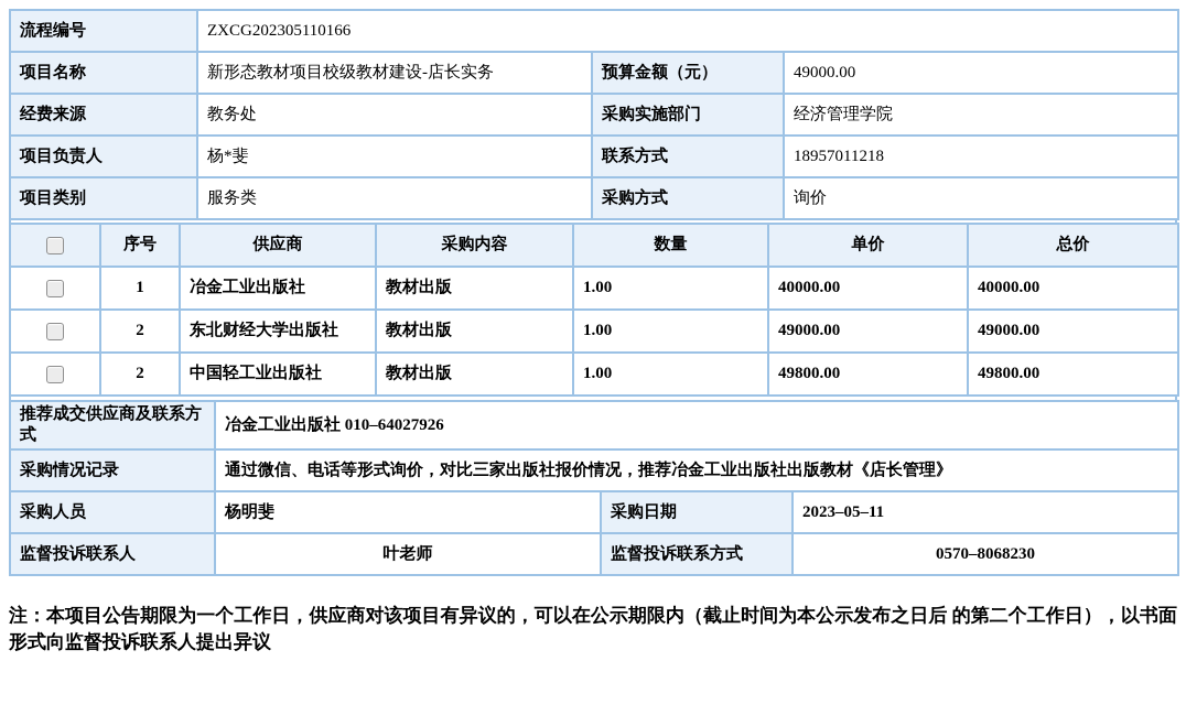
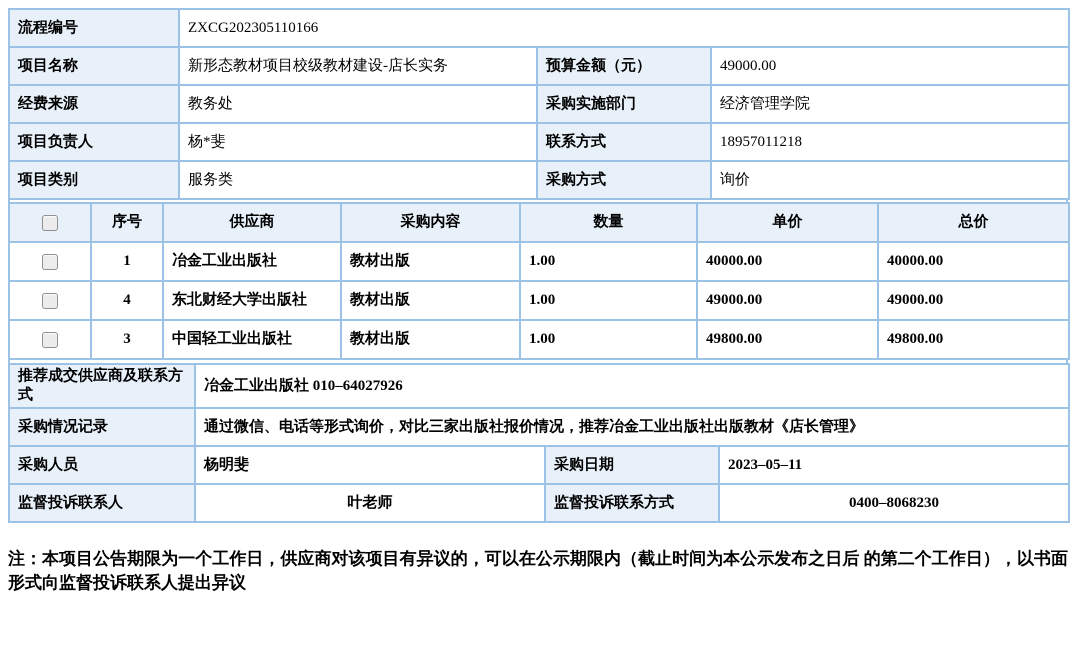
  流程编号	ZXCG202305110166
  项目名称	新形态教材项目校级教材建设-店长实务	预算金额（元）	49000.00
  经费来源	教务处	采购实施部门	经济管理学院
  项目负责人	杨*斐	联系方式	18957011218
  项目类别	服务类	采购方式	询价
  	序号	供应商	采购内容	数量	单价	总价
  	1	冶金工业出版社	教材出版	1.00	40000.00	40000.00
- 	2	东北财经大学出版社	教材出版	1.00	49000.00	49000.00
+ 	4	东北财经大学出版社	教材出版	1.00	49000.00	49000.00
- 	2	中国轻工业出版社	教材出版	1.00	49800.00	49800.00
+ 	3	中国轻工业出版社	教材出版	1.00	49800.00	49800.00
  推荐成交供应商及联系方式	冶金工业出版社 010–64027926
  采购情况记录	通过微信、电话等形式询价，对比三家出版社报价情况，推荐冶金工业出版社出版教材《店长管理》
  采购人员	杨明斐	采购日期	2023–05–11
- 监督投诉联系人	叶老师	监督投诉联系方式	0570–8068230
+ 监督投诉联系人	叶老师	监督投诉联系方式	0400–8068230
  注：本项目公告期限为一个工作日，供应商对该项目有异议的，可以在公示期限内（截止时间为本公示发布之日后 的第二个工作日），以书面形式向监督投诉联系人提出异议
